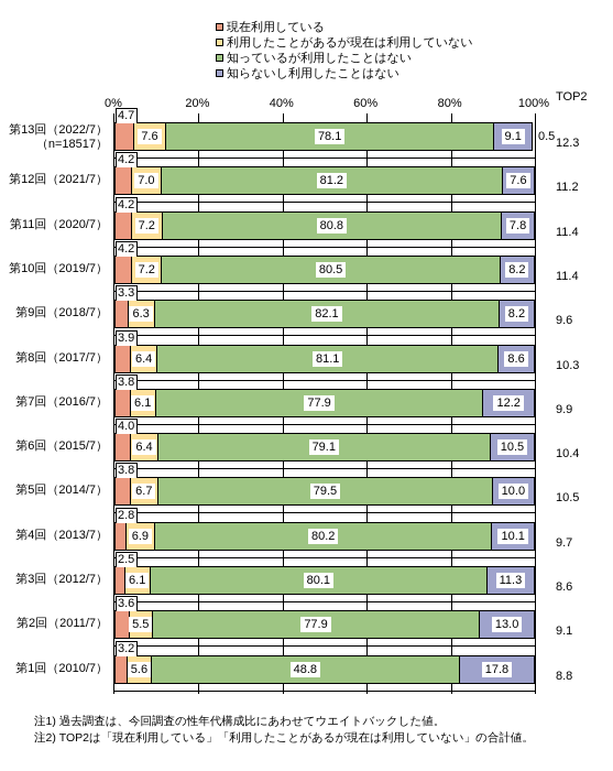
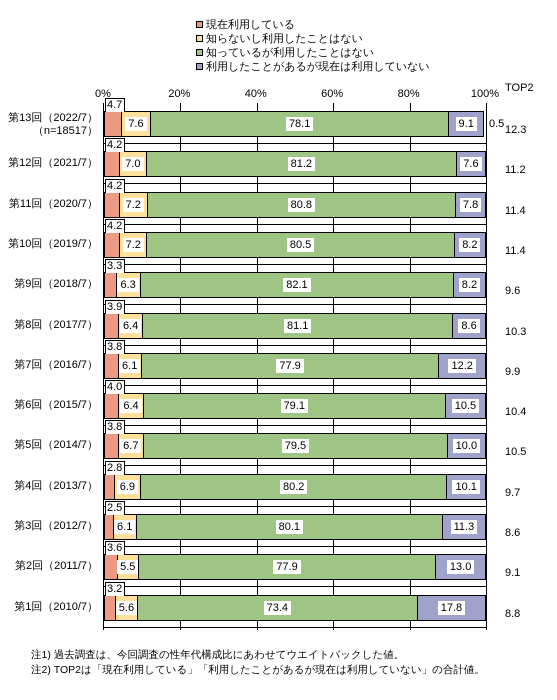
  現在利用している
- 利用したことがあるが現在は利用していない
+ 知らないし利用したことはない
  知っているが利用したことはない
- 知らないし利用したことはない
+ 利用したことがあるが現在は利用していない
  0%
  20%
  40%
  60%
  80%
  100%
  TOP2
  4.7
  7.6
  78.1
  9.1
  0.5
  4.2
  7.0
  81.2
  7.6
  4.2
  7.2
  80.8
  7.8
  4.2
  7.2
  80.5
  8.2
  3.3
  6.3
  82.1
  8.2
  3.9
  6.4
  81.1
  8.6
  3.8
  6.1
  77.9
  12.2
  4.0
  6.4
  79.1
  10.5
  3.8
  6.7
  79.5
  10.0
  2.8
  6.9
  80.2
  10.1
  2.5
  6.1
  80.1
  11.3
  3.6
  5.5
  77.9
  13.0
  3.2
  5.6
- 48.8
+ 73.4
  17.8
  注1) 過去調査は、今回調査の性年代構成比にあわせてウエイトバックした値。
  注2) TOP2は「現在利用している」「利用したことがあるが現在は利用していない」の合計値。
  第13回（2022/7）
  （n=18517）
  12.3
  第12回（2021/7）
  11.2
  第11回（2020/7）
  11.4
  第10回（2019/7）
  11.4
  第9回（2018/7）
  9.6
  第8回（2017/7）
  10.3
  第7回（2016/7）
  9.9
  第6回（2015/7）
  10.4
  第5回（2014/7）
  10.5
  第4回（2013/7）
  9.7
  第3回（2012/7）
  8.6
  第2回（2011/7）
  9.1
  第1回（2010/7）
  8.8
